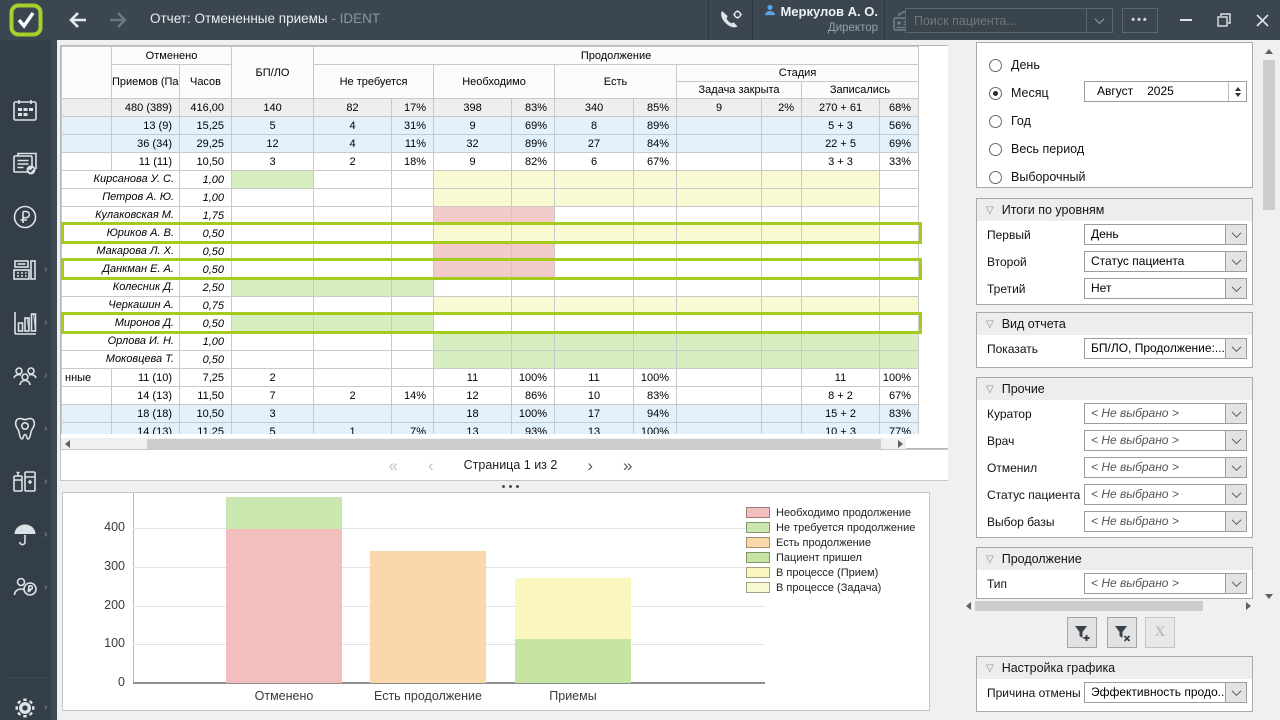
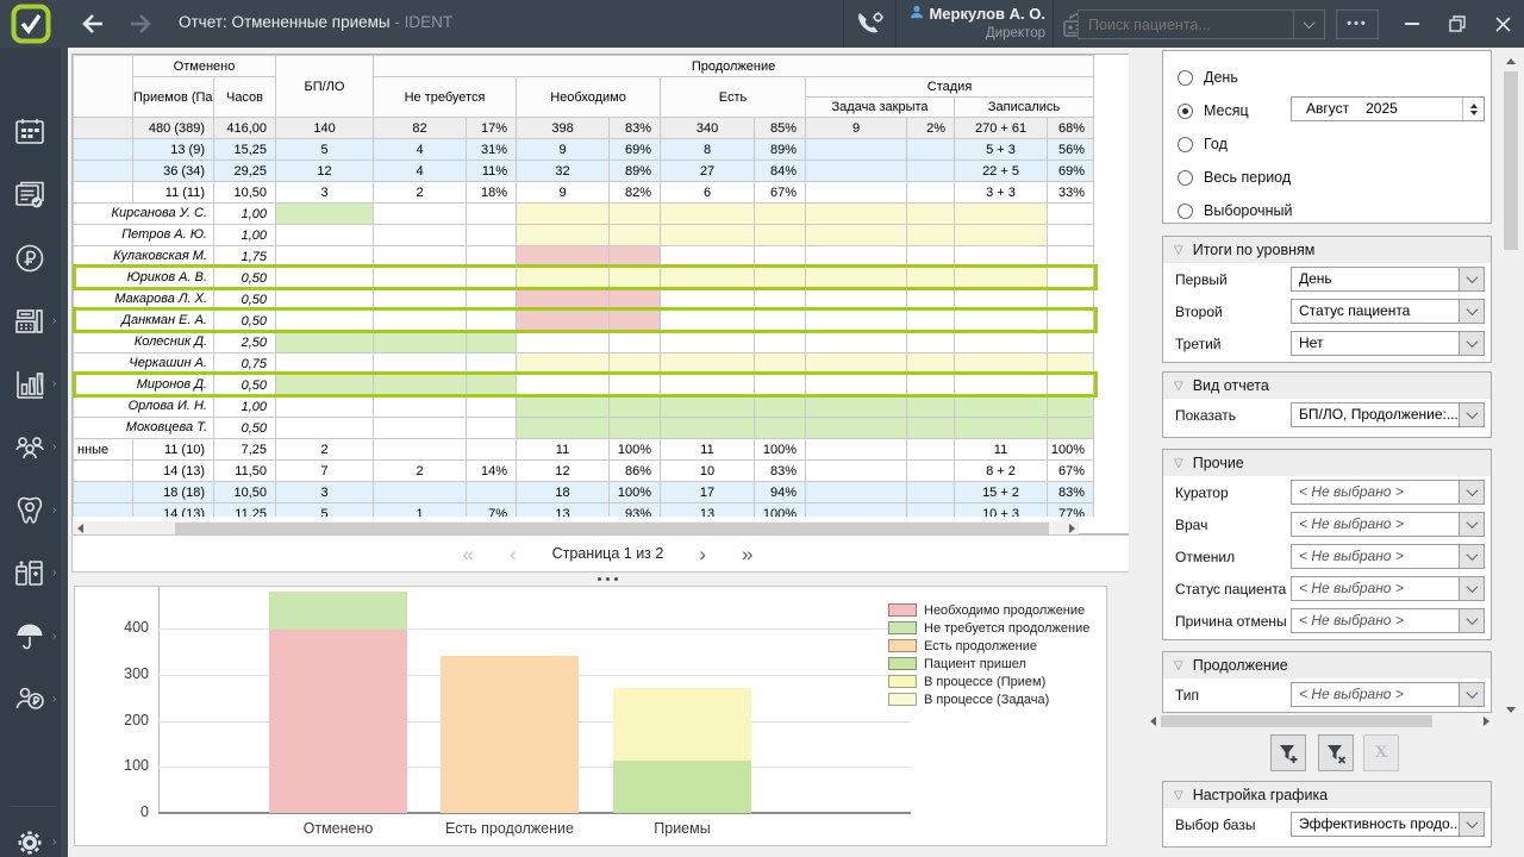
  Отчет: Отмененные приемы - IDENT
  Меркулов А. О.
  Директор
  Поиск пациента...
  •••
  ›
  ›
  ›
  ›
  ›
  ›
  ›
  ›
  	Отменено	БП/ЛО	Продолжение
  Приемов (Па	Часов	Не требуется	Необходимо	Есть	Стадия
  Задача закрыта	Записались
  	480 (389)	416,00	140	82	17%	398	83%	340	85%	9	2%	270 + 61	68%
  	13 (9)	15,25	5	4	31%	9	69%	8	89%			5 + 3	56%
  	36 (34)	29,25	12	4	11%	32	89%	27	84%			22 + 5	69%
  	11 (11)	10,50	3	2	18%	9	82%	6	67%			3 + 3	33%
  Кирсанова У. С.	1,00
  Петров А. Ю.	1,00
  Кулаковская М.	1,75
  Юриков А. В.	0,50
  Макарова Л. Х.	0,50
  Данкман Е. А.	0,50
  Колесник Д.	2,50
  Черкашин А.	0,75
  Миронов Д.	0,50
  Орлова И. Н.	1,00
  Моковцева Т.	0,50
  нные	11 (10)	7,25	2			11	100%	11	100%			11	100%
  	14 (13)	11,50	7	2	14%	12	86%	10	83%			8 + 2	67%
  	18 (18)	10,50	3			18	100%	17	94%			15 + 2	83%
  	14 (13)	11,25	5	1	7%	13	93%	13	100%			10 + 3	77%
  «
  ‹
  Страница 1 из 2
  ›
  »
  0
  100
  200
  300
  400
  Отменено
  Есть продолжение
  Приемы
  Необходимо продолжение
  Не требуется продолжение
  Есть продолжение
  Пациент пришел
  В процессе (Прием)
  В процессе (Задача)
  День
  Месяц
  Год
  Весь период
  Выборочный
  Август
  2025
  ▽
  Настройка графика
- Причина отмены
+ Выбор базы
  Эффективность продо..
  ▽
  Продолжение
  Тип
  < Не выбрано >
  ▽
  Прочие
  Куратор
  < Не выбрано >
  Врач
  < Не выбрано >
  Отменил
  < Не выбрано >
  Статус пациента
  < Не выбрано >
- Выбор базы
+ Причина отмены
  < Не выбрано >
  ▽
  Вид отчета
  Показать
  БП/ЛО, Продолжение:...
  ▽
  Итоги по уровням
  Первый
  День
  Второй
  Статус пациента
  Третий
  Нет
  X
